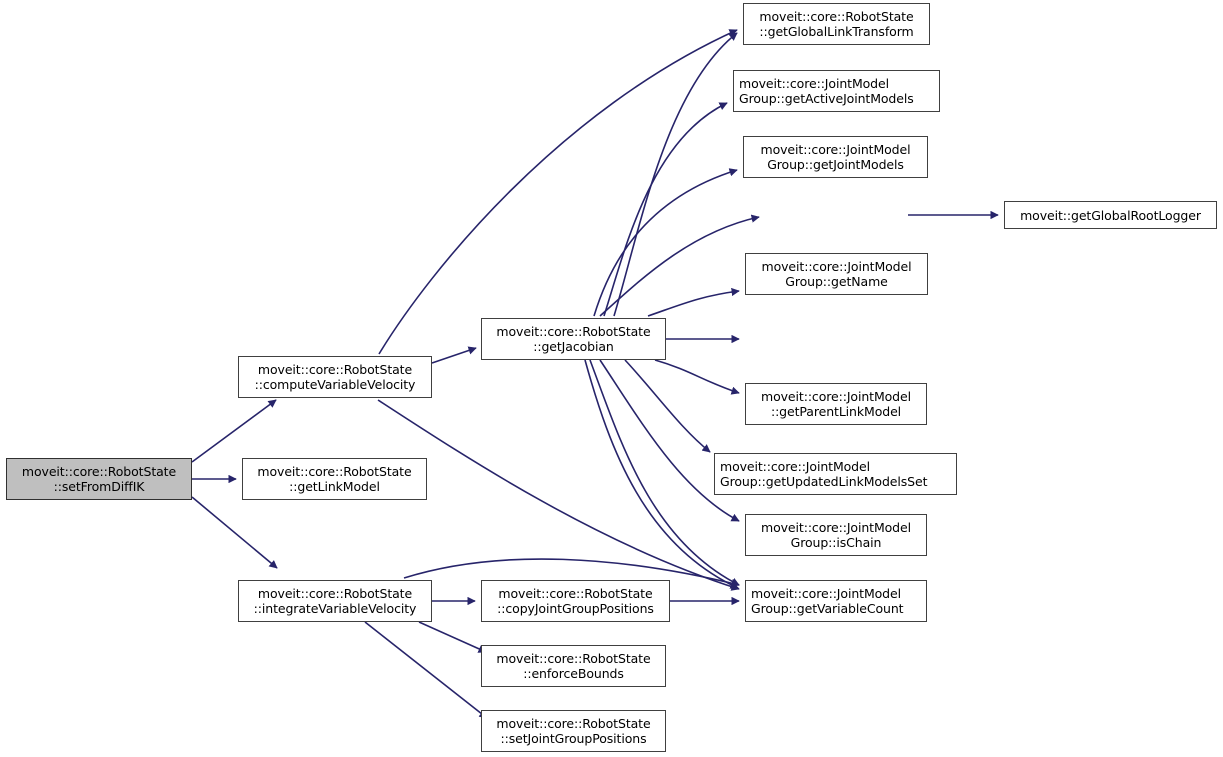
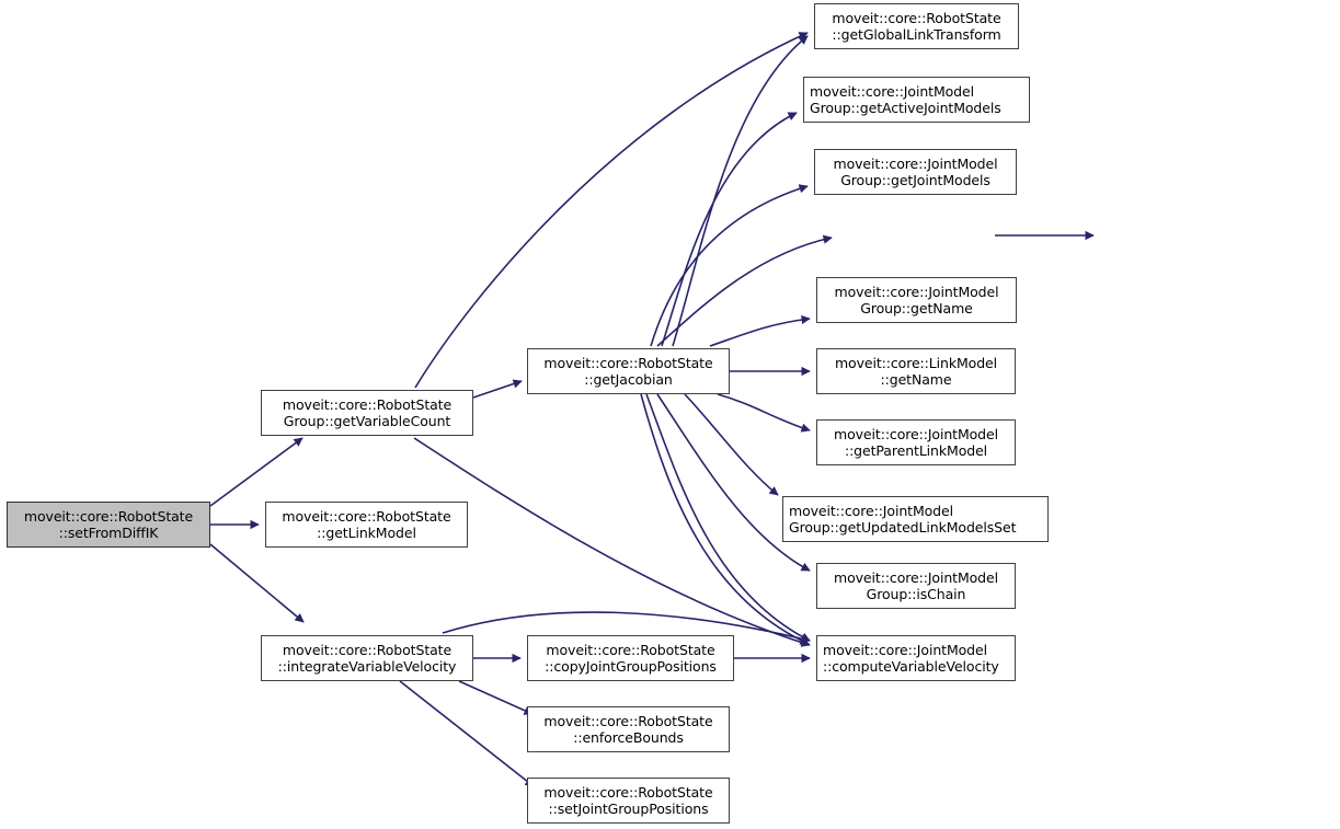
  moveit::core::RobotState
  ::setFromDiffIK
  moveit::core::RobotState
- ::computeVariableVelocity
+ Group::getVariableCount
  moveit::core::RobotState
  ::getLinkModel
  moveit::core::RobotState
  ::integrateVariableVelocity
  moveit::core::RobotState
  ::getJacobian
  moveit::core::RobotState
  ::copyJointGroupPositions
  moveit::core::RobotState
  ::enforceBounds
  moveit::core::RobotState
  ::setJointGroupPositions
  moveit::core::RobotState
  ::getGlobalLinkTransform
  moveit::core::JointModel
  Group::getActiveJointModels
  moveit::core::JointModel
  Group::getJointModels
  moveit::core::JointModel
  Group::getName
+ moveit::core::LinkModel
+ ::getName
  moveit::core::JointModel
  ::getParentLinkModel
  moveit::core::JointModel
  Group::getUpdatedLinkModelsSet
  moveit::core::JointModel
  Group::isChain
  moveit::core::JointModel
- Group::getVariableCount
+ ::computeVariableVelocity
- moveit::getGlobalRootLogger
